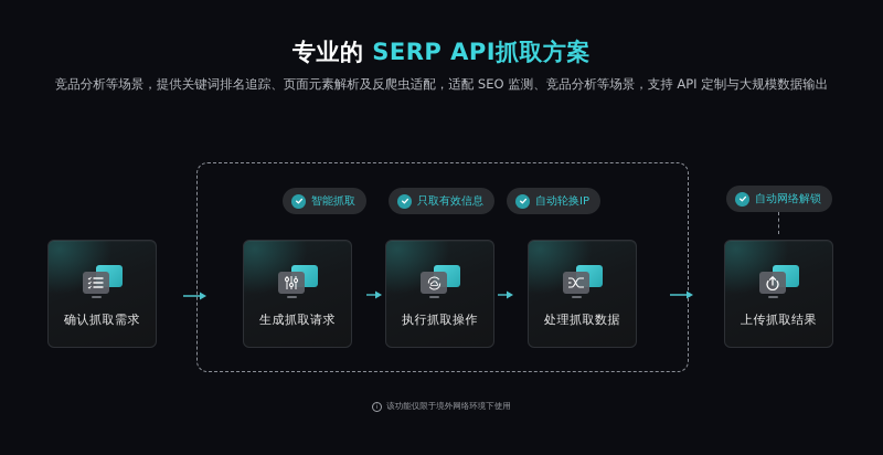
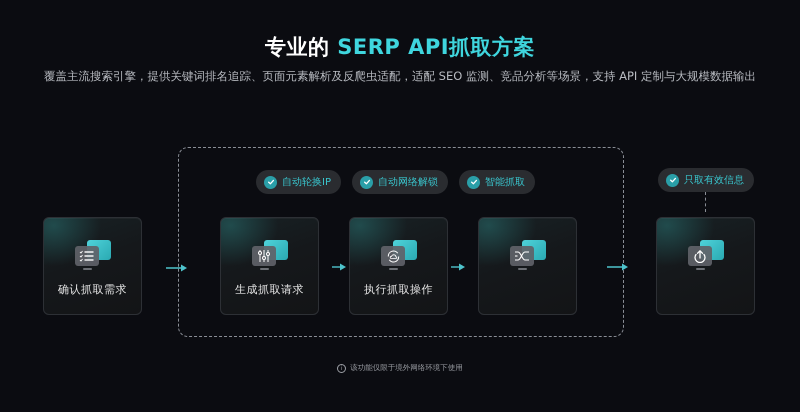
  专业的 SERP API抓取方案
- 竞品分析等场景，提供关键词排名追踪、页面元素解析及反爬虫适配，适配 SEO 监测、竞品分析等场景，支持 API 定制与大规模数据输出
+ 覆盖主流搜索引擎，提供关键词排名追踪、页面元素解析及反爬虫适配，适配 SEO 监测、竞品分析等场景，支持 API 定制与大规模数据输出
- 智能抓取
+ 自动轮换IP
- 只取有效信息
+ 自动网络解锁
- 自动轮换IP
+ 智能抓取
- 自动网络解锁
+ 只取有效信息
  确认抓取需求
  生成抓取请求
  执行抓取操作
- 处理抓取数据
- 上传抓取结果
  该功能仅限于境外网络环境下使用
